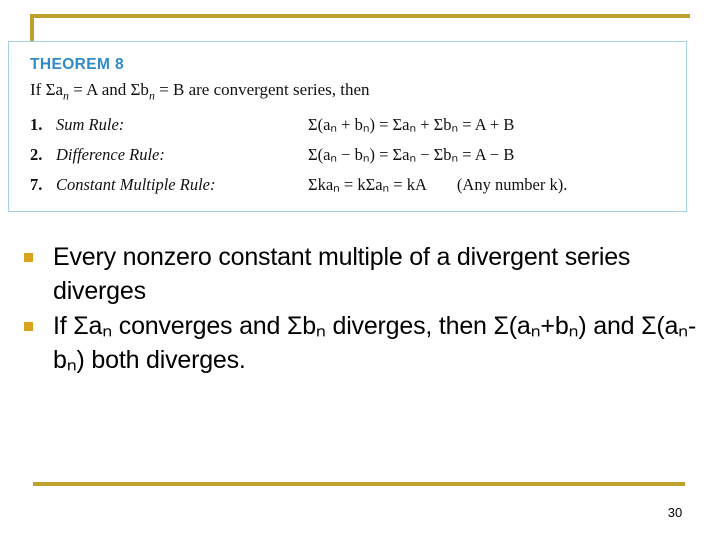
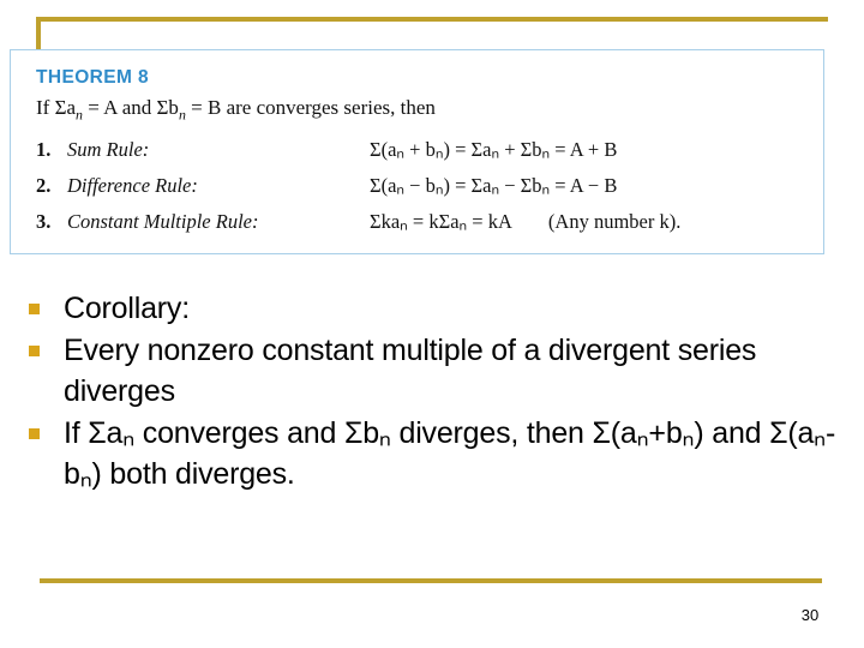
  THEOREM 8
- If Σan = A and Σbn = B are convergent series, then
+ If Σan = A and Σbn = B are converges series, then
  1.	Sum Rule:	Σ(aₙ + bₙ) = Σaₙ + Σbₙ = A + B
  2.	Difference Rule:	Σ(aₙ − bₙ) = Σaₙ − Σbₙ = A − B
- 7.	Constant Multiple Rule:	Σkaₙ = kΣaₙ = kA (Any number k).
+ 3.	Constant Multiple Rule:	Σkaₙ = kΣaₙ = kA (Any number k).
+ Corollary:
  Every nonzero constant multiple of a divergent series diverges
  If Σaₙ converges and Σbₙ diverges, then Σ(aₙ+bₙ) and Σ(aₙ- bₙ) both diverges.
  30
